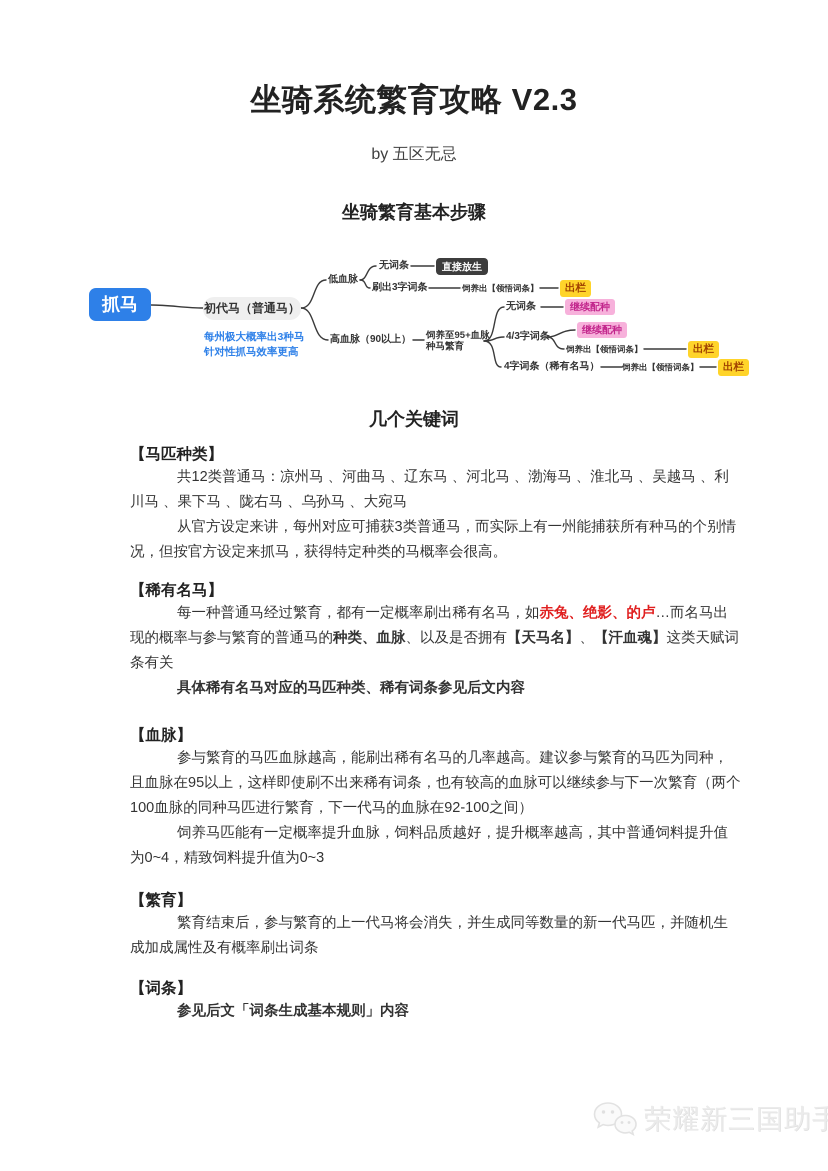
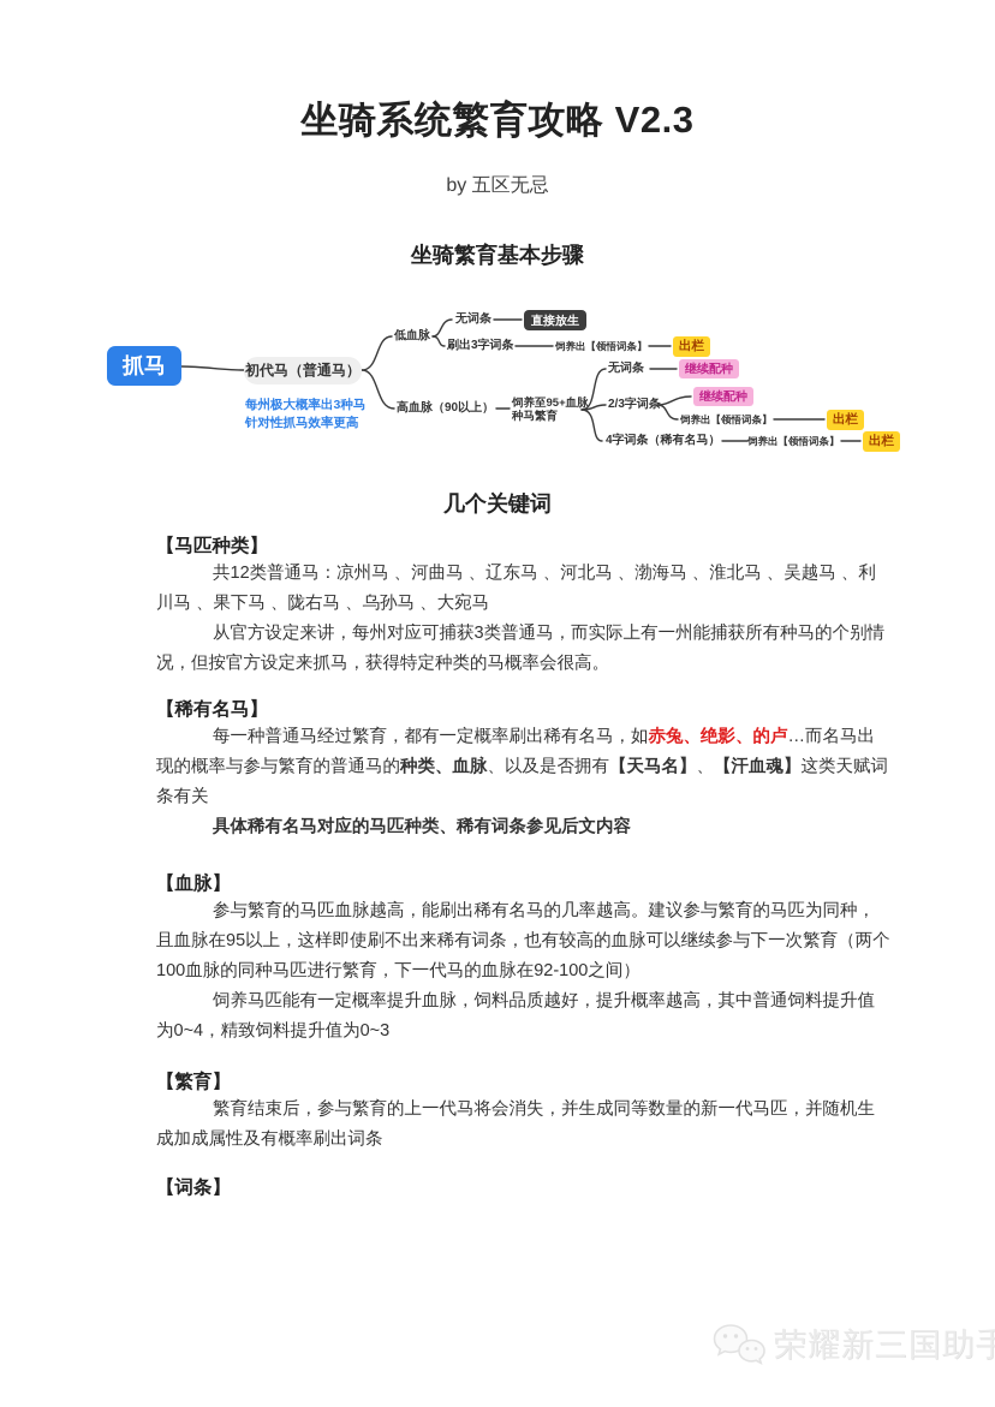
  坐骑系统繁育攻略 V2.3
  by 五区无忌
  坐骑繁育基本步骤
  抓马
  初代马（普通马）
  每州极大概率出3种马
  针对性抓马效率更高
  低血脉
  无词条
  直接放生
  刷出3字词条
  饲养出【领悟词条】
  出栏
  高血脉（90以上）
  饲养至95+血脉
  种马繁育
  无词条
  继续配种
- 4/3字词条
+ 2/3字词条
  继续配种
  饲养出【领悟词条】
  出栏
  4字词条（稀有名马）
  饲养出【领悟词条】
  出栏
  几个关键词
  【马匹种类】
  共12类普通马：凉州马 、河曲马 、辽东马 、河北马 、渤海马 、淮北马 、吴越马 、利川马 、果下马 、陇右马 、乌孙马 、大宛马
  从官方设定来讲，每州对应可捕获3类普通马，而实际上有一州能捕获所有种马的个别情况，但按官方设定来抓马，获得特定种类的马概率会很高。
  【稀有名马】
  每一种普通马经过繁育，都有一定概率刷出稀有名马，如赤兔、绝影、的卢…而名马出现的概率与参与繁育的普通马的种类、血脉、以及是否拥有【天马名】、【汗血魂】这类天赋词条有关
  具体稀有名马对应的马匹种类、稀有词条参见后文内容
  【血脉】
  参与繁育的马匹血脉越高，能刷出稀有名马的几率越高。建议参与繁育的马匹为同种，且血脉在95以上，这样即使刷不出来稀有词条，也有较高的血脉可以继续参与下一次繁育（两个100血脉的同种马匹进行繁育，下一代马的血脉在92-100之间）
  饲养马匹能有一定概率提升血脉，饲料品质越好，提升概率越高，其中普通饲料提升值为0~4，精致饲料提升值为0~3
  【繁育】
  繁育结束后，参与繁育的上一代马将会消失，并生成同等数量的新一代马匹，并随机生成加成属性及有概率刷出词条
  【词条】
- 参见后文「词条生成基本规则」内容
  荣耀新三国助手
